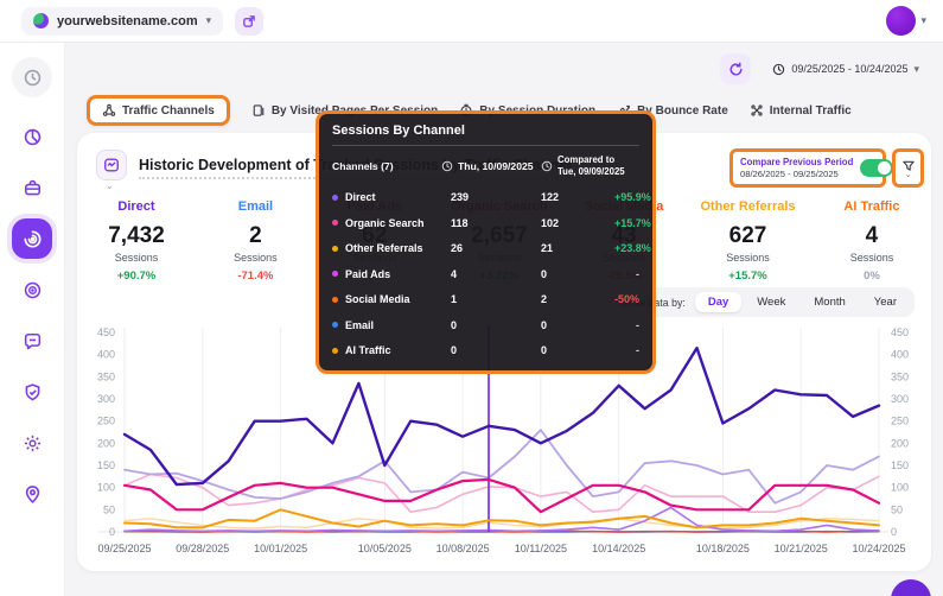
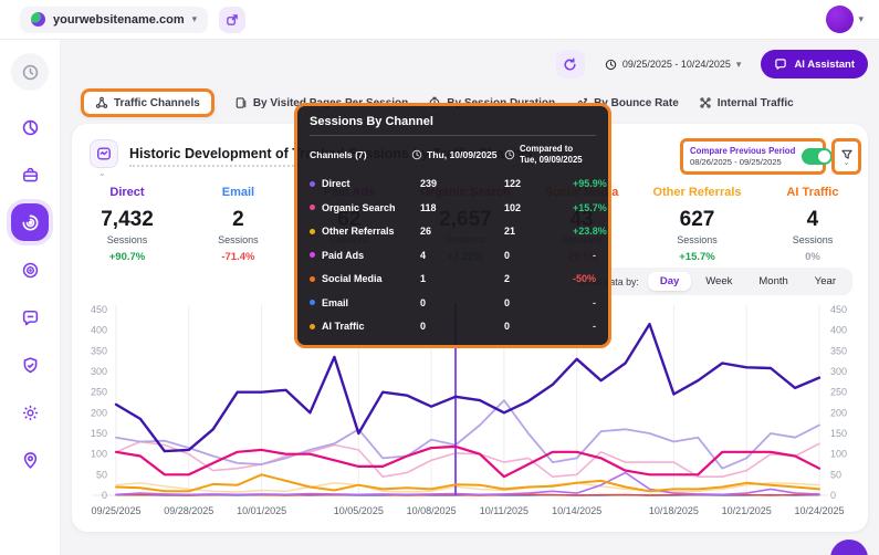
  yourwebsitename.com
  ▾
  ▾
  09/25/2025 - 10/24/2025
  ▾
+ AI Assistant
  Traffic Channels
  Bounce Rate
  Internal Traffic
  ⌄
  Compare Previous Period
  08/26/2025 - 09/25/2025
  Direct
  7,432
  Sessions
  +90.7%
  Email
  2
  Sessions
  -71.4%
  Other Referrals
  627
  Sessions
  +15.7%
  AI Traffic
  4
  Sessions
  0%
  Day
  Week
  Month
  Year
  0
  0
  50
  50
  100
  100
  150
  150
  200
  200
  250
  250
  300
  300
  350
  350
  400
  400
  450
  450
  09/25/2025
  09/28/2025
  10/01/2025
  10/05/2025
  10/08/2025
  10/11/2025
  10/14/2025
  10/18/2025
  10/21/2025
  10/24/2025
  Sessions By Channel
  Channels (7)
  Thu, 10/09/2025
  Compared to
  Tue, 09/09/2025
  Direct
  239
  122
  +95.9%
  Organic Search
  118
  102
  +15.7%
  Other Referrals
  26
  21
  +23.8%
  Paid Ads
  4
  0
  -
  Social Media
  1
  2
  -50%
  Email
  0
  0
  -
  AI Traffic
  0
  0
  -
